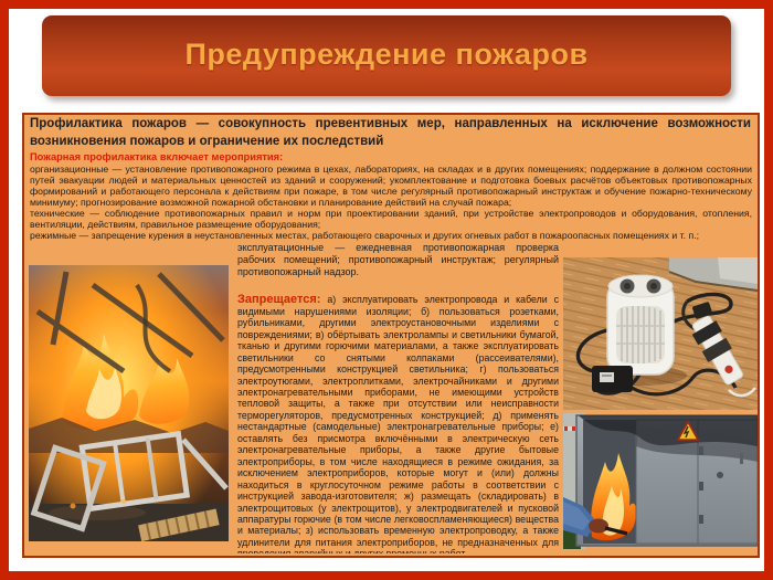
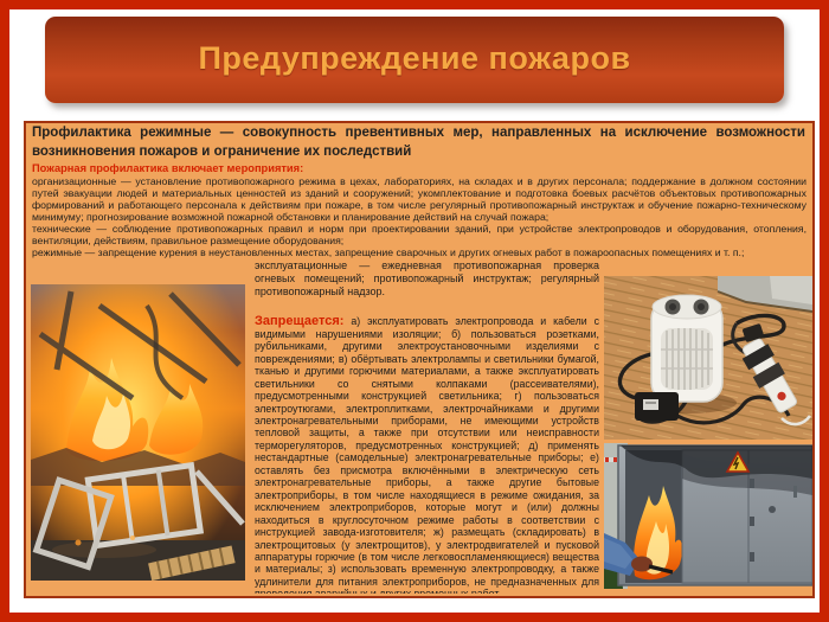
  Предупреждение пожаров
- Профилактика пожаров — совокупность превентивных мер, направленных на исключение возможности возникновения пожаров и ограничение их последствий
+ Профилактика режимные — совокупность превентивных мер, направленных на исключение возможности возникновения пожаров и ограничение их последствий
  Пожарная профилактика включает мероприятия:
- организационные — установление противопожарного режима в цехах, лабораториях, на складах и в других помещениях; поддержание в должном состоянии путей эвакуации людей и материальных ценностей из зданий и сооружений; укомплектование и подготовка боевых расчётов объектовых противопожарных формирований и работающего персонала к действиям при пожаре, в том числе регулярный противопожарный инструктаж и обучение пожарно-техническому минимуму; прогнозирование возможной пожарной обстановки и планирование действий на случай пожара;
+ организационные — установление противопожарного режима в цехах, лабораториях, на складах и в других персонала; поддержание в должном состоянии путей эвакуации людей и материальных ценностей из зданий и сооружений; укомплектование и подготовка боевых расчётов объектовых противопожарных формирований и работающего персонала к действиям при пожаре, в том числе регулярный противопожарный инструктаж и обучение пожарно-техническому минимуму; прогнозирование возможной пожарной обстановки и планирование действий на случай пожара;
  технические — соблюдение противопожарных правил и норм при проектировании зданий, при устройстве электропроводов и оборудования, отопления, вентиляции, действиям, правильное размещение оборудования;
- режимные — запрещение курения в неустановленных местах, работающего сварочных и других огневых работ в пожароопасных помещениях и т. п.;
+ режимные — запрещение курения в неустановленных местах, запрещение сварочных и других огневых работ в пожароопасных помещениях и т. п.;
- эксплуатационные — ежедневная противопожарная проверка рабочих помещений; противопожарный инструктаж; регулярный противопожарный надзор.
+ эксплуатационные — ежедневная противопожарная проверка огневых помещений; противопожарный инструктаж; регулярный противопожарный надзор.
  Запрещается: а) эксплуатировать электропровода и кабели с видимыми нарушениями изоляции; б) пользоваться розетками, рубильниками, другими электроустановочными изделиями с повреждениями; в) обёртывать электролампы и светильники бумагой, тканью и другими горючими материалами, а также эксплуатировать светильники со снятыми колпаками (рассеивателями), предусмотренными конструкцией светильника; г) пользоваться электроутюгами, электроплитками, электрочайниками и другими электронагревательными приборами, не имеющими устройств тепловой защиты, а также при отсутствии или неисправности терморегуляторов, предусмотренных конструкцией; д) применять нестандартные (самодельные) электронагревательные приборы; е) оставлять без присмотра включёнными в электрическую сеть электронагревательные приборы, а также другие бытовые электроприборы, в том числе находящиеся в режиме ожидания, за исключением электроприборов, которые могут и (или) должны находиться в круглосуточном режиме работы в соответствии с инструкцией завода-изготовителя; ж) размещать (складировать) в электрощитовых (у электрощитов), у электродвигателей и пусковой аппаратуры горючие (в том числе легковоспламеняющиеся) вещества и материалы; з) использовать временную электропроводку, а также удлинители для питания электроприборов, не предназначенных для
